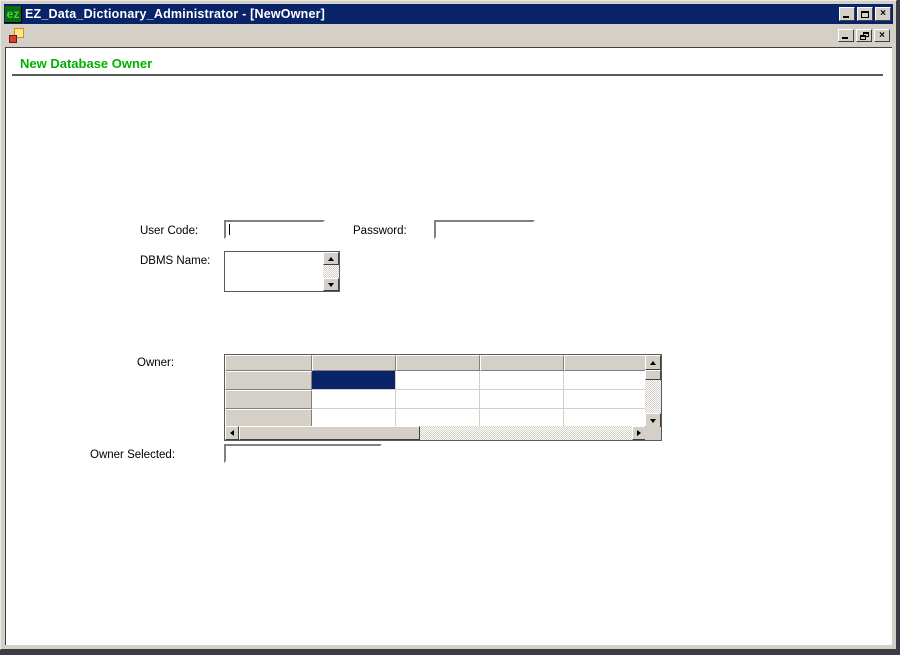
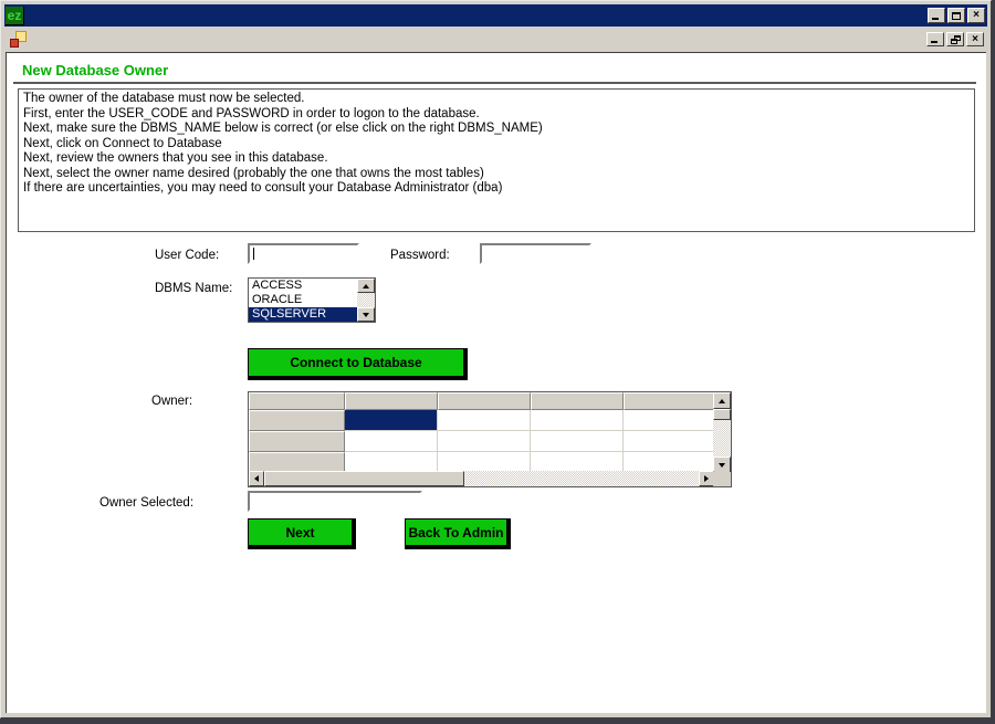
  ez
- EZ_Data_Dictionary_Administrator - [NewOwner]
  ×
  ×
  New Database Owner
+ The owner of the database must now be selected.
+ First, enter the USER_CODE and PASSWORD in order to logon to the database.
+ Next, make sure the DBMS_NAME below is correct (or else click on the right DBMS_NAME)
+ Next, click on Connect to Database
+ Next, review the owners that you see in this database.
+ Next, select the owner name desired (probably the one that owns the most tables)
+ If there are uncertainties, you may need to consult your Database Administrator (dba)
  User Code:
  Password:
  DBMS Name:
+ ACCESS
+ ORACLE
+ SQLSERVER
+ Connect to Database
  Owner:
  Owner Selected:
+ Next
+ Back To Admin
